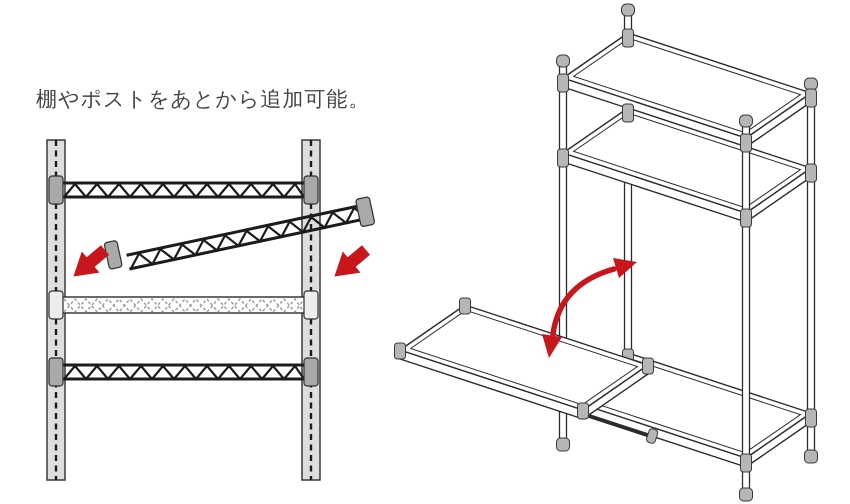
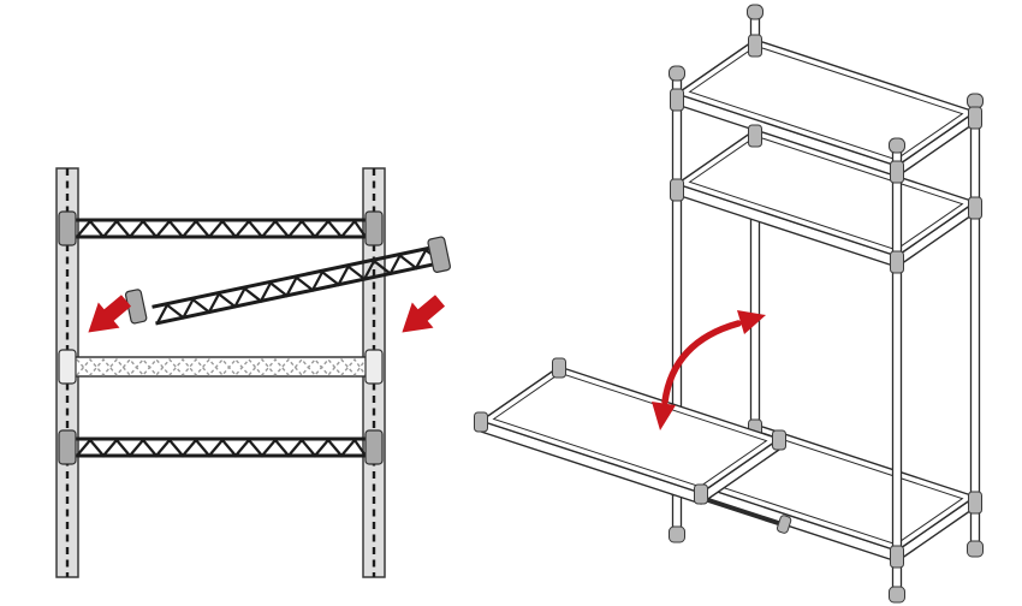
- 棚やポストをあとから追加可能。
